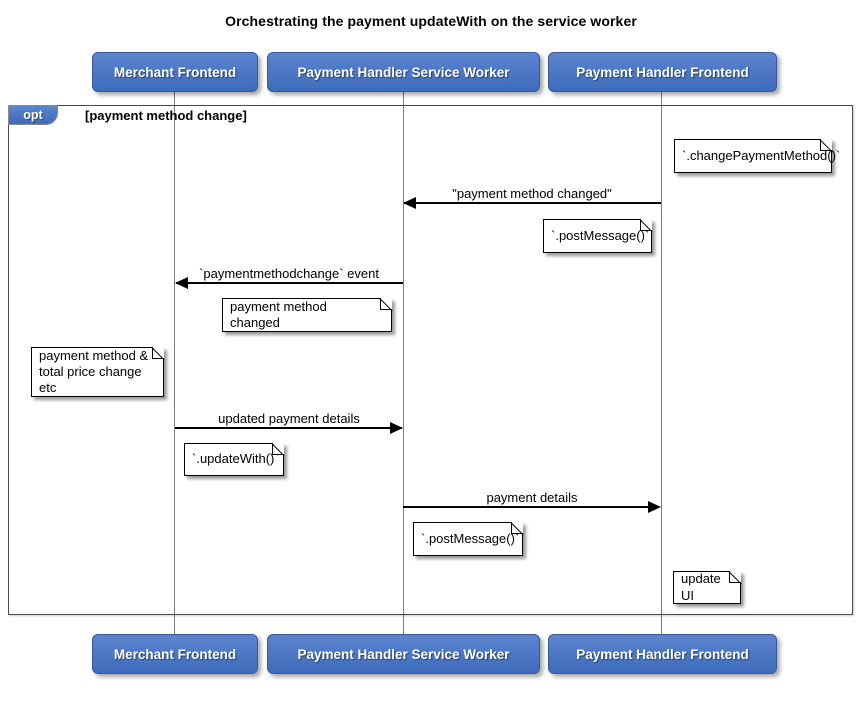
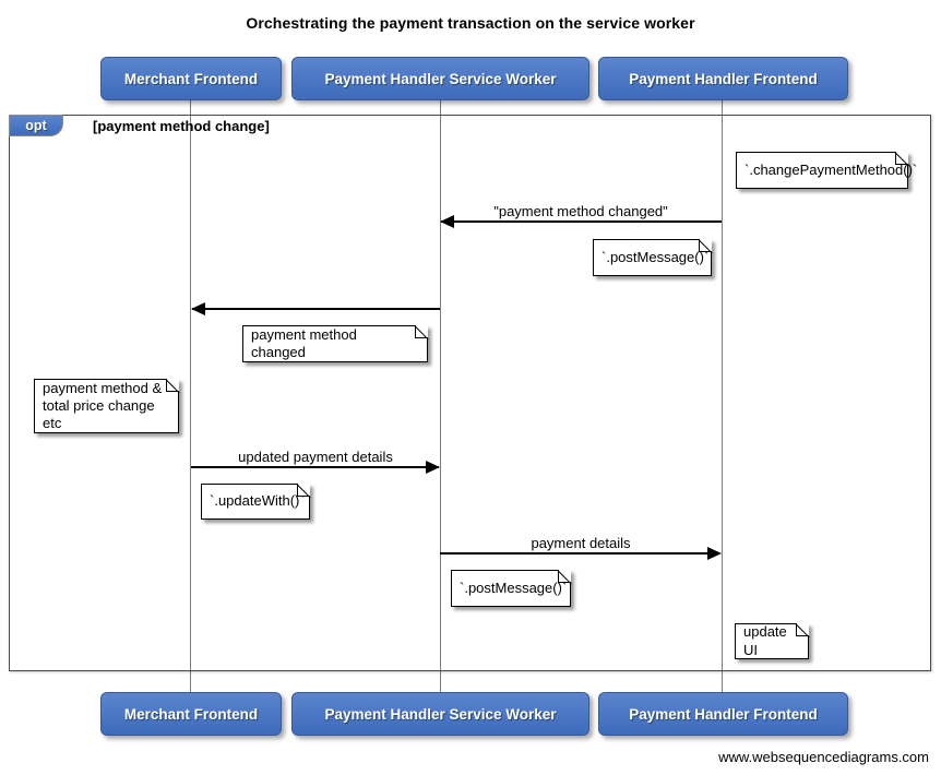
- Orchestrating the payment updateWith on the service worker
+ Orchestrating the payment transaction on the service worker
  Merchant Frontend
  Payment Handler Service Worker
  Payment Handler Frontend
  opt
  [payment method change]
  `.changePaymentMethod()`
  "payment method changed"
  `.postMessage()`
- `paymentmethodchange` event
  payment method changed
  payment method &
  total price change etc
  updated payment details
  `.updateWith()`
  payment details
  `.postMessage()`
  update UI
  Merchant Frontend
  Payment Handler Service Worker
  Payment Handler Frontend
+ www.websequencediagrams.com
